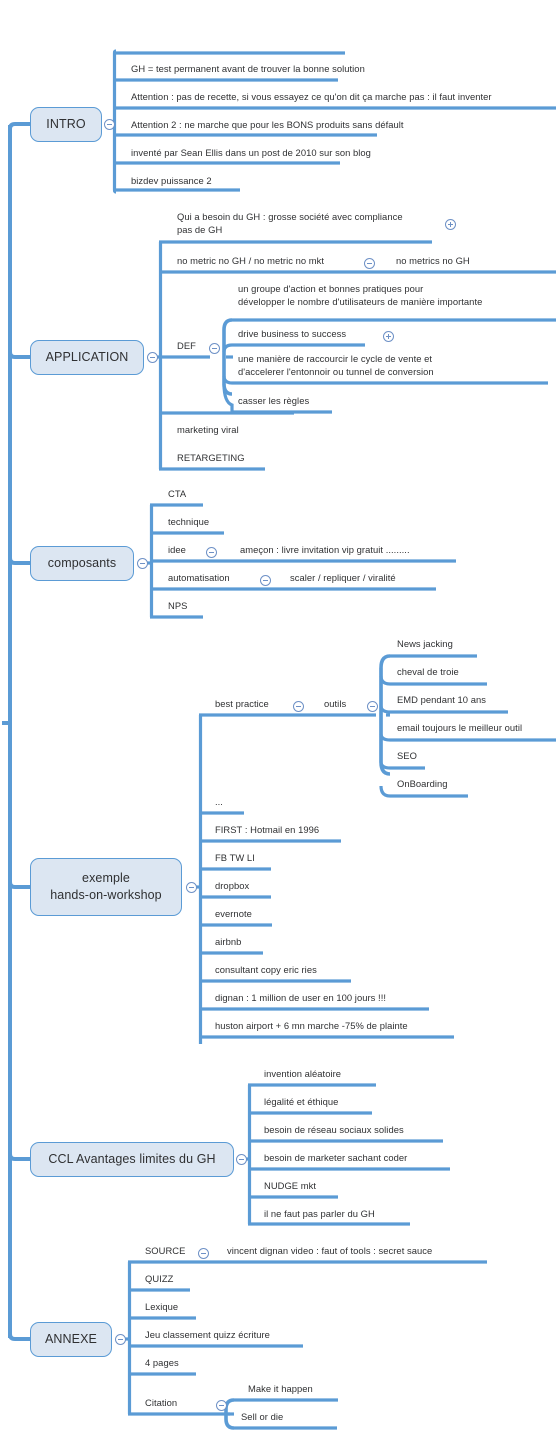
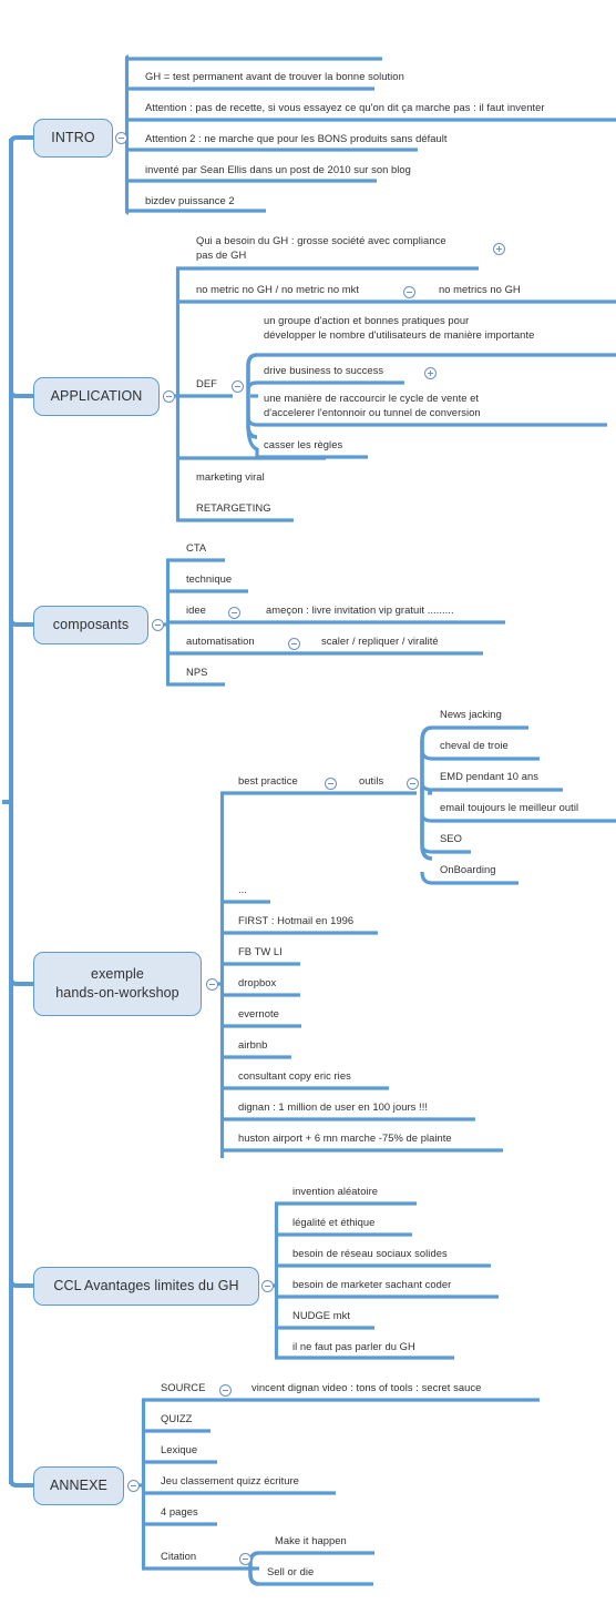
  INTRO
  APPLICATION
  composants
  exemple
  hands-on-workshop
  CCL Avantages limites du GH
  ANNEXE
  GH = test permanent avant de trouver la bonne solution
  Attention : pas de recette, si vous essayez ce qu'on dit ça marche pas : il faut inventer
  Attention 2 : ne marche que pour les BONS produits sans défault
  inventé par Sean Ellis dans un post de 2010 sur son blog
  bizdev puissance 2
  Qui a besoin du GH : grosse société avec compliance
  pas de GH
  no metric no GH / no metric no mkt
  no metrics no GH
  DEF
  un groupe d'action et bonnes pratiques pour
  développer le nombre d'utilisateurs de manière importante
  drive business to success
  une manière de raccourcir le cycle de vente et
  d'accelerer l'entonnoir ou tunnel de conversion
  casser les règles
  marketing viral
  RETARGETING
  CTA
  technique
  idee
  ameçon : livre invitation vip gratuit .........
  automatisation
  scaler / repliquer / viralité
  NPS
  best practice
  outils
  News jacking
  cheval de troie
  EMD pendant 10 ans
  email toujours le meilleur outil
  SEO
  OnBoarding
  ...
  FIRST : Hotmail en 1996
  FB TW LI
  dropbox
  evernote
  airbnb
  consultant copy eric ries
  dignan : 1 million de user en 100 jours !!!
  huston airport + 6 mn marche -75% de plainte
  invention aléatoire
  légalité et éthique
  besoin de réseau sociaux solides
  besoin de marketer sachant coder
  NUDGE mkt
  il ne faut pas parler du GH
  SOURCE
- vincent dignan video : faut of tools : secret sauce
+ vincent dignan video : tons of tools : secret sauce
  QUIZZ
  Lexique
  Jeu classement quizz écriture
  4 pages
  Citation
  Make it happen
  Sell or die
